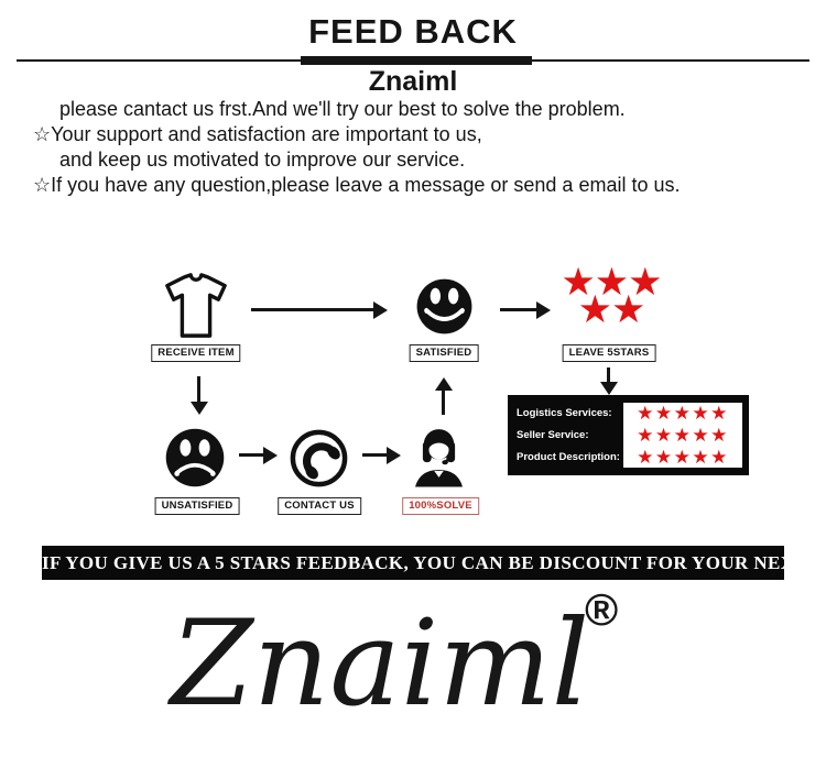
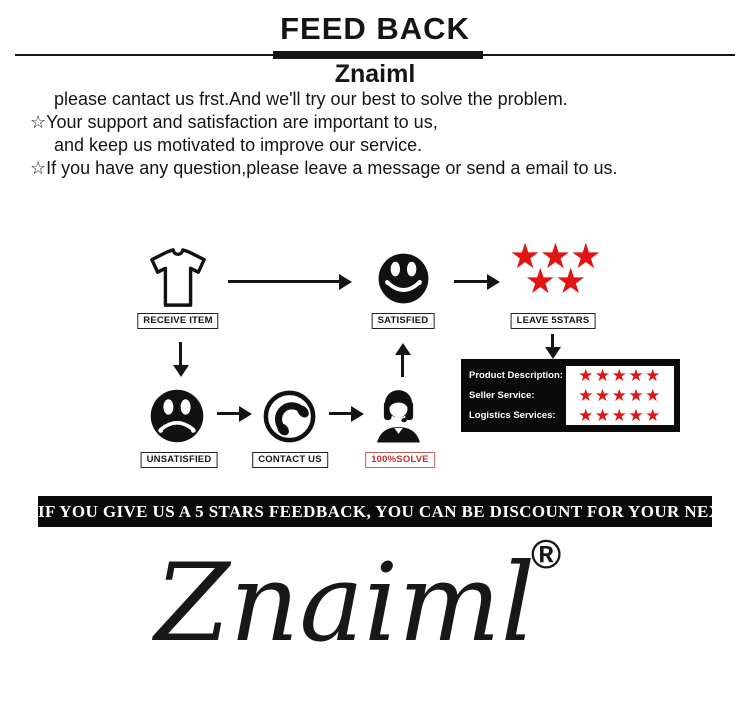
  FEED BACK
  Znaiml
  please cantact us frst.And we'll try our best to solve the problem.
  ☆Your support and satisfaction are important to us,
  and keep us motivated to improve our service.
  ☆If you have any question,please leave a message or send a email to us.
  RECEIVE ITEM
  SATISFIED
  ★★★
  ★★
  LEAVE 5STARS
  UNSATISFIED
  CONTACT US
  100%SOLVE
- Logistics Services:
+ Product Description:
  Seller Service:
- Product Description:
+ Logistics Services:
  ★★★★★
  ★★★★★
  ★★★★★
  IF YOU GIVE US A 5 STARS FEEDBACK, YOU CAN BE DISCOUNT FOR YOUR NEXT O
  Znaiml
  ®
